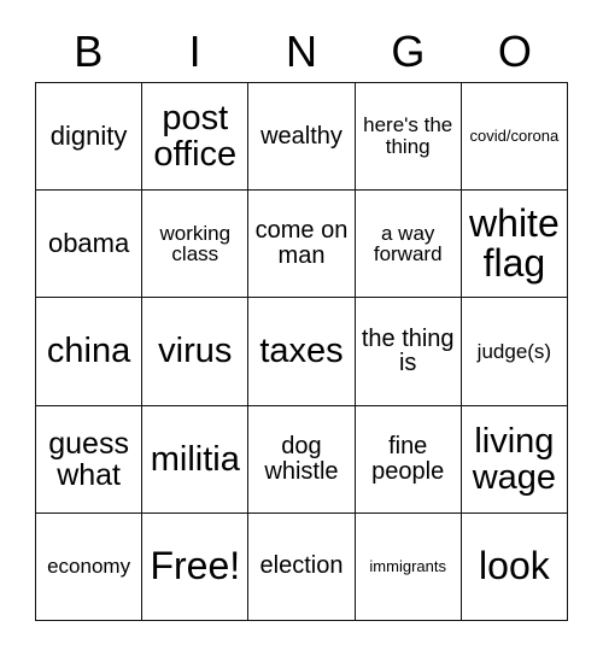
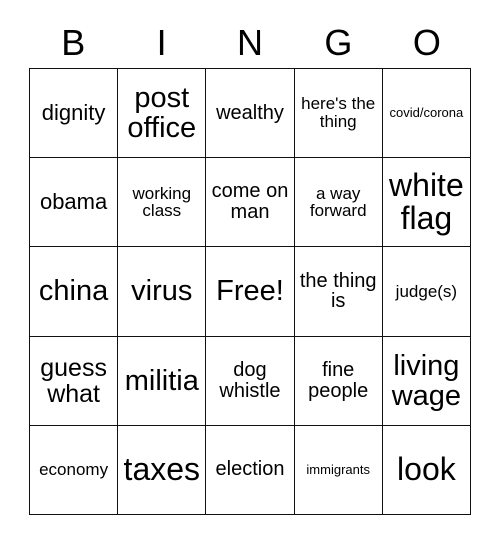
  B
  I
  N
  G
  O
  dignity
  post office
  wealthy
  here's the thing
  covid/corona
  obama
  working class
  come on man
  a way forward
  white flag
  china
  virus
- taxes
+ Free!
  the thing is
  judge(s)
  guess what
  militia
  dog whistle
  fine people
  living wage
  economy
- Free!
+ taxes
  election
  immigrants
  look
